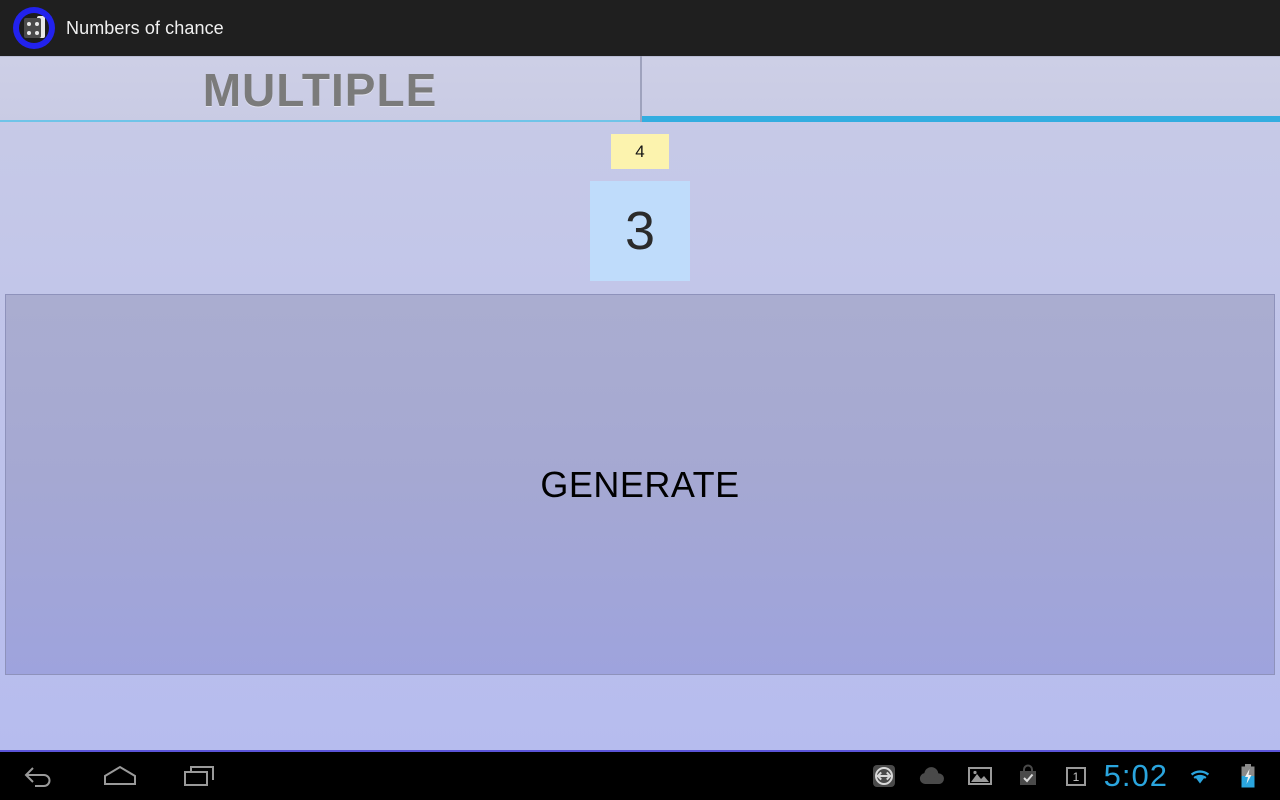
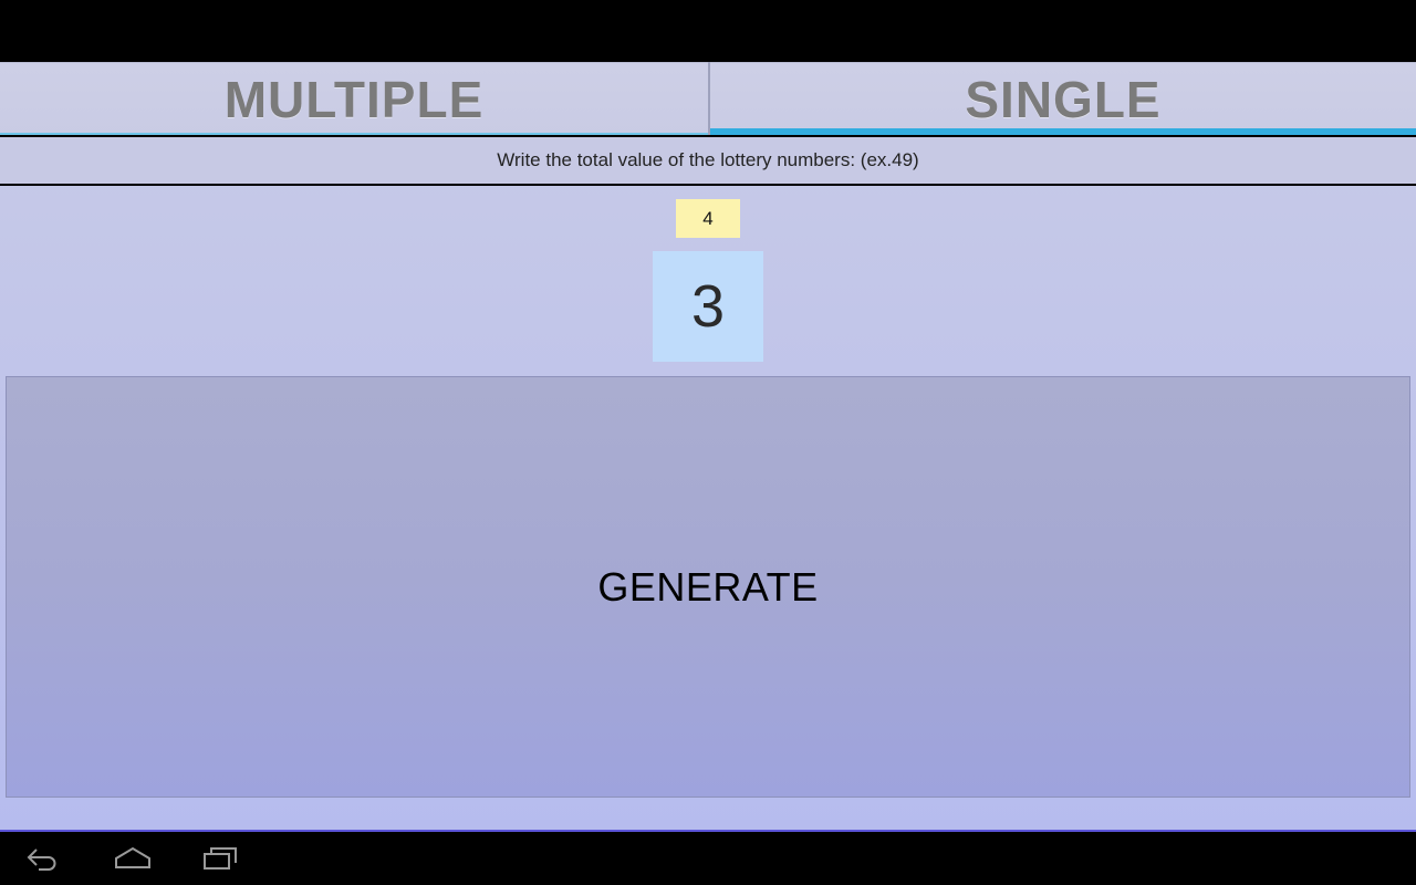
- Numbers of chance
  MULTIPLE
+ SINGLE
+ Write the total value of the lottery numbers: (ex.49)
  4
  3
  GENERATE
- 1
- 5:02
